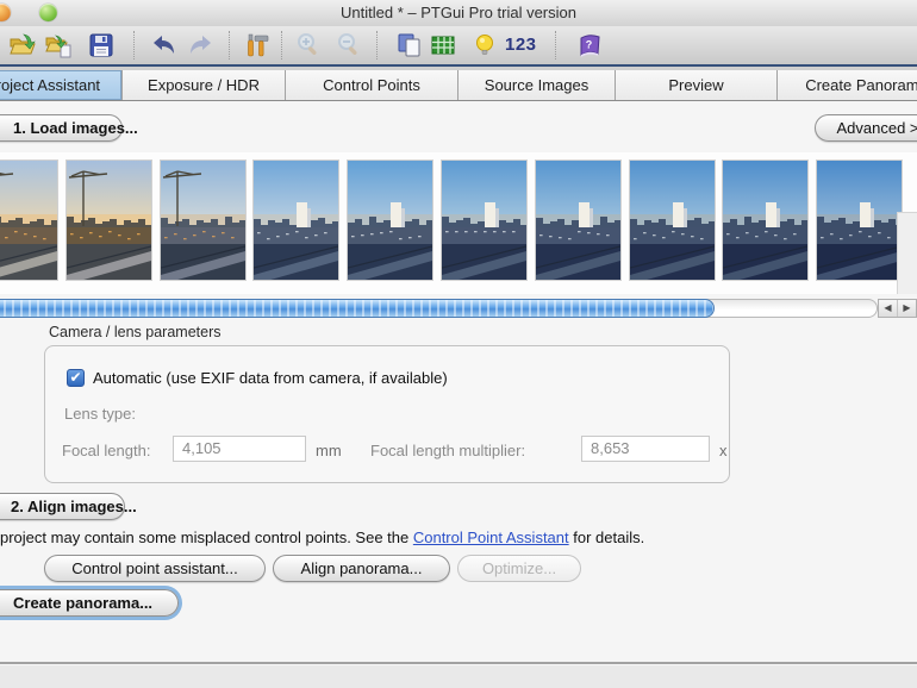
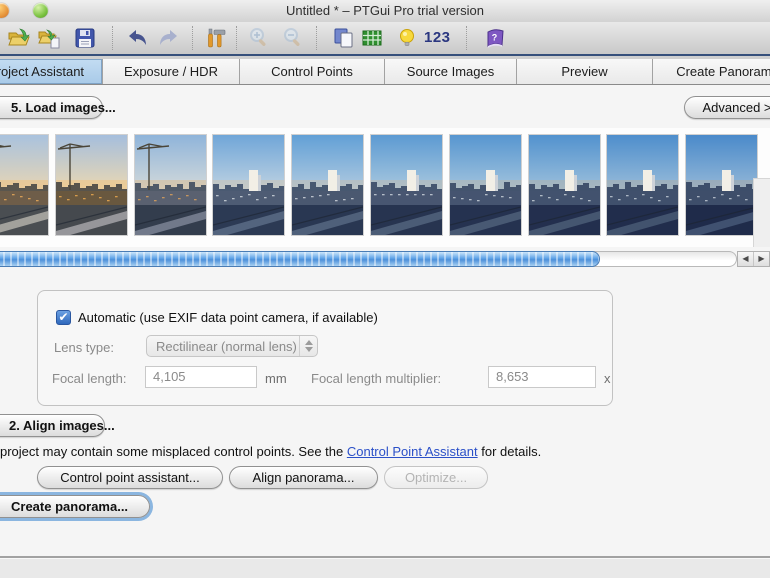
  Untitled * – PTGui Pro trial version
  123
  ?
  oject Assistant
  Exposure / HDR
  Control Points
  Source Images
  Preview
  Create Panoram
- 1. Load images...
+ 5. Load images...
  Advanced >
  ◀
  ▶
- Camera / lens parameters
  ✔
- Automatic (use EXIF data from camera, if available)
+ Automatic (use EXIF data point camera, if available)
  Lens type:
+ Rectilinear (normal lens)
  Focal length:
  4,105
  mm
  Focal length multiplier:
  8,653
  x
  2. Align images...
  project may contain some misplaced control points. See the Control Point Assistant for details.
  Control point assistant...
  Align panorama...
  Optimize...
  Create panorama...
